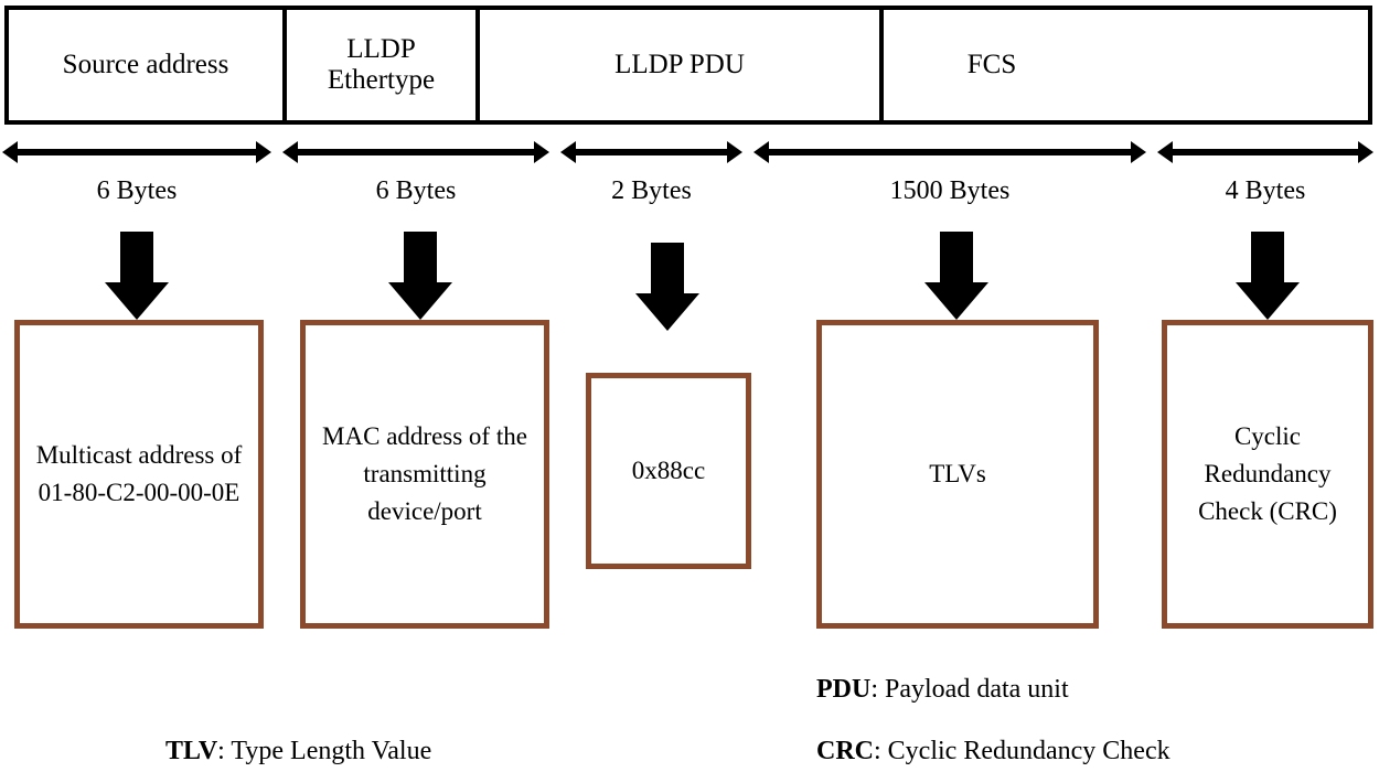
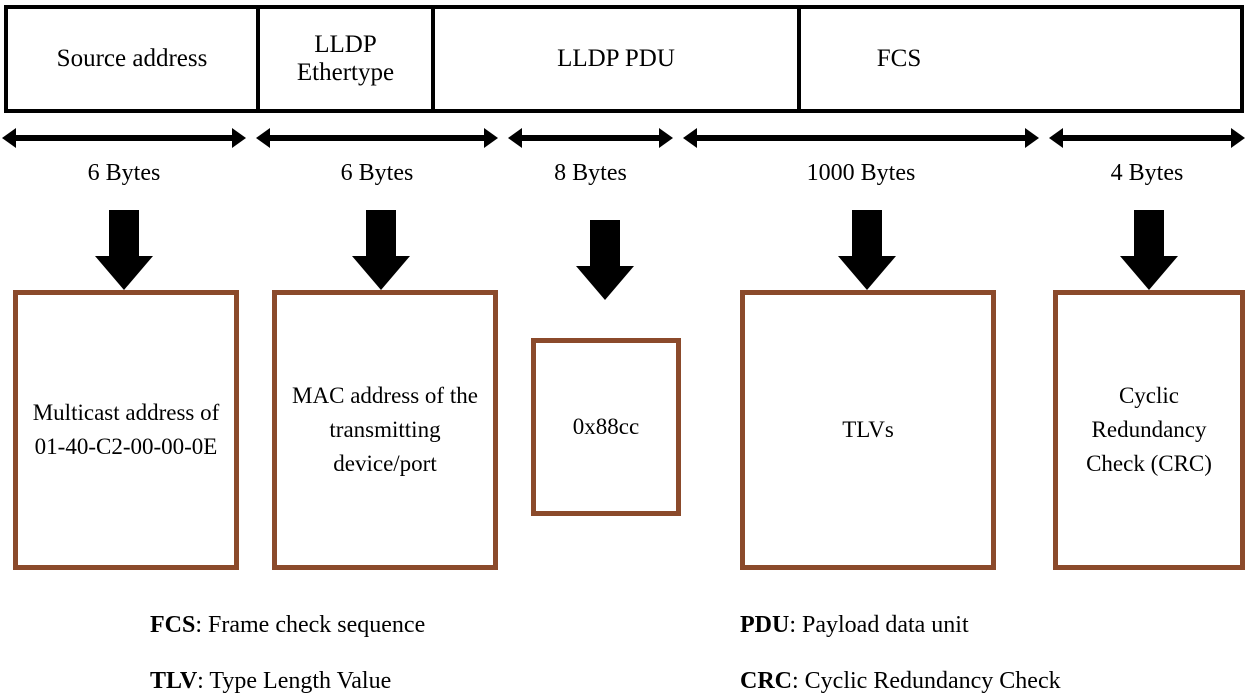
  Source address
  LLDP Ethertype
  LLDP PDU
  FCS
  6 Bytes
  6 Bytes
- 2 Bytes
+ 8 Bytes
- 1500 Bytes
+ 1000 Bytes
  4 Bytes
- Multicast address of 01-80-C2-00-00-0E
+ Multicast address of 01-40-C2-00-00-0E
  MAC address of the transmitting device/port
  0x88cc
  TLVs
  Cyclic Redundancy Check (CRC)
+ FCS: Frame check sequence
  TLV: Type Length Value
  PDU: Payload data unit
  CRC: Cyclic Redundancy Check
